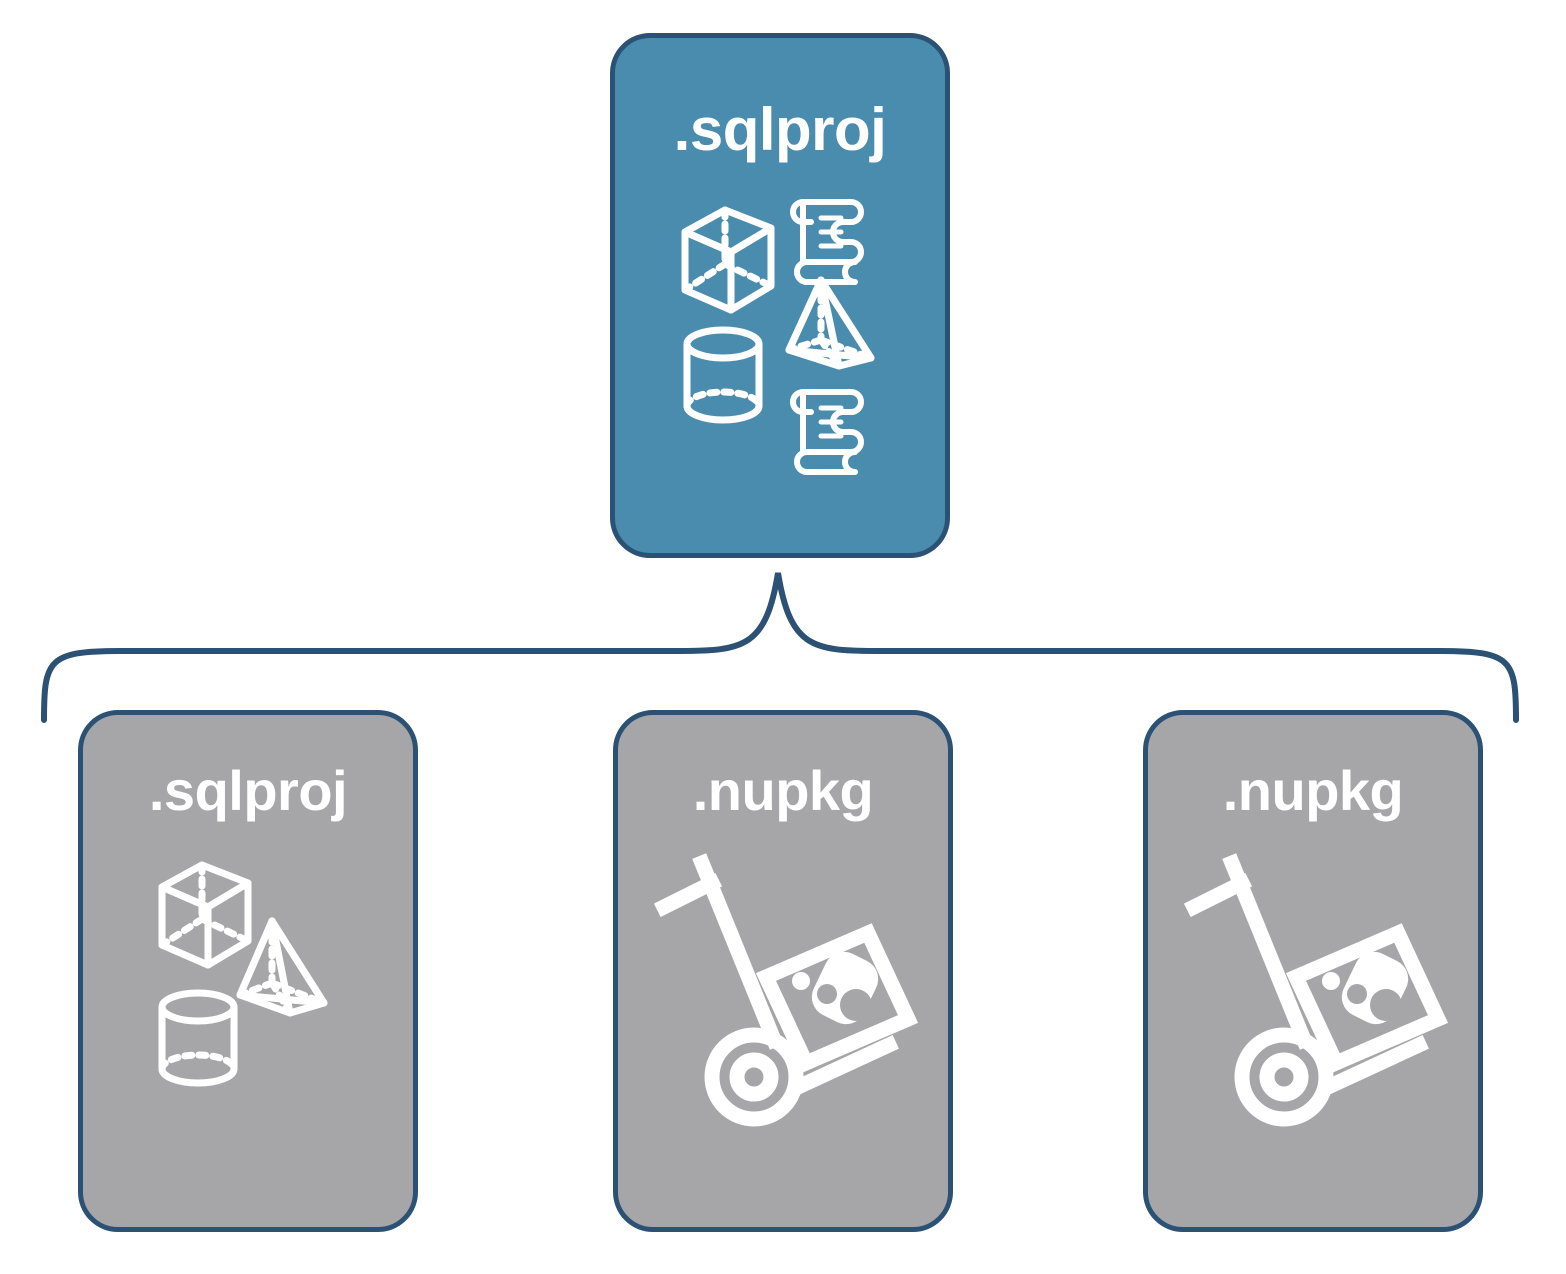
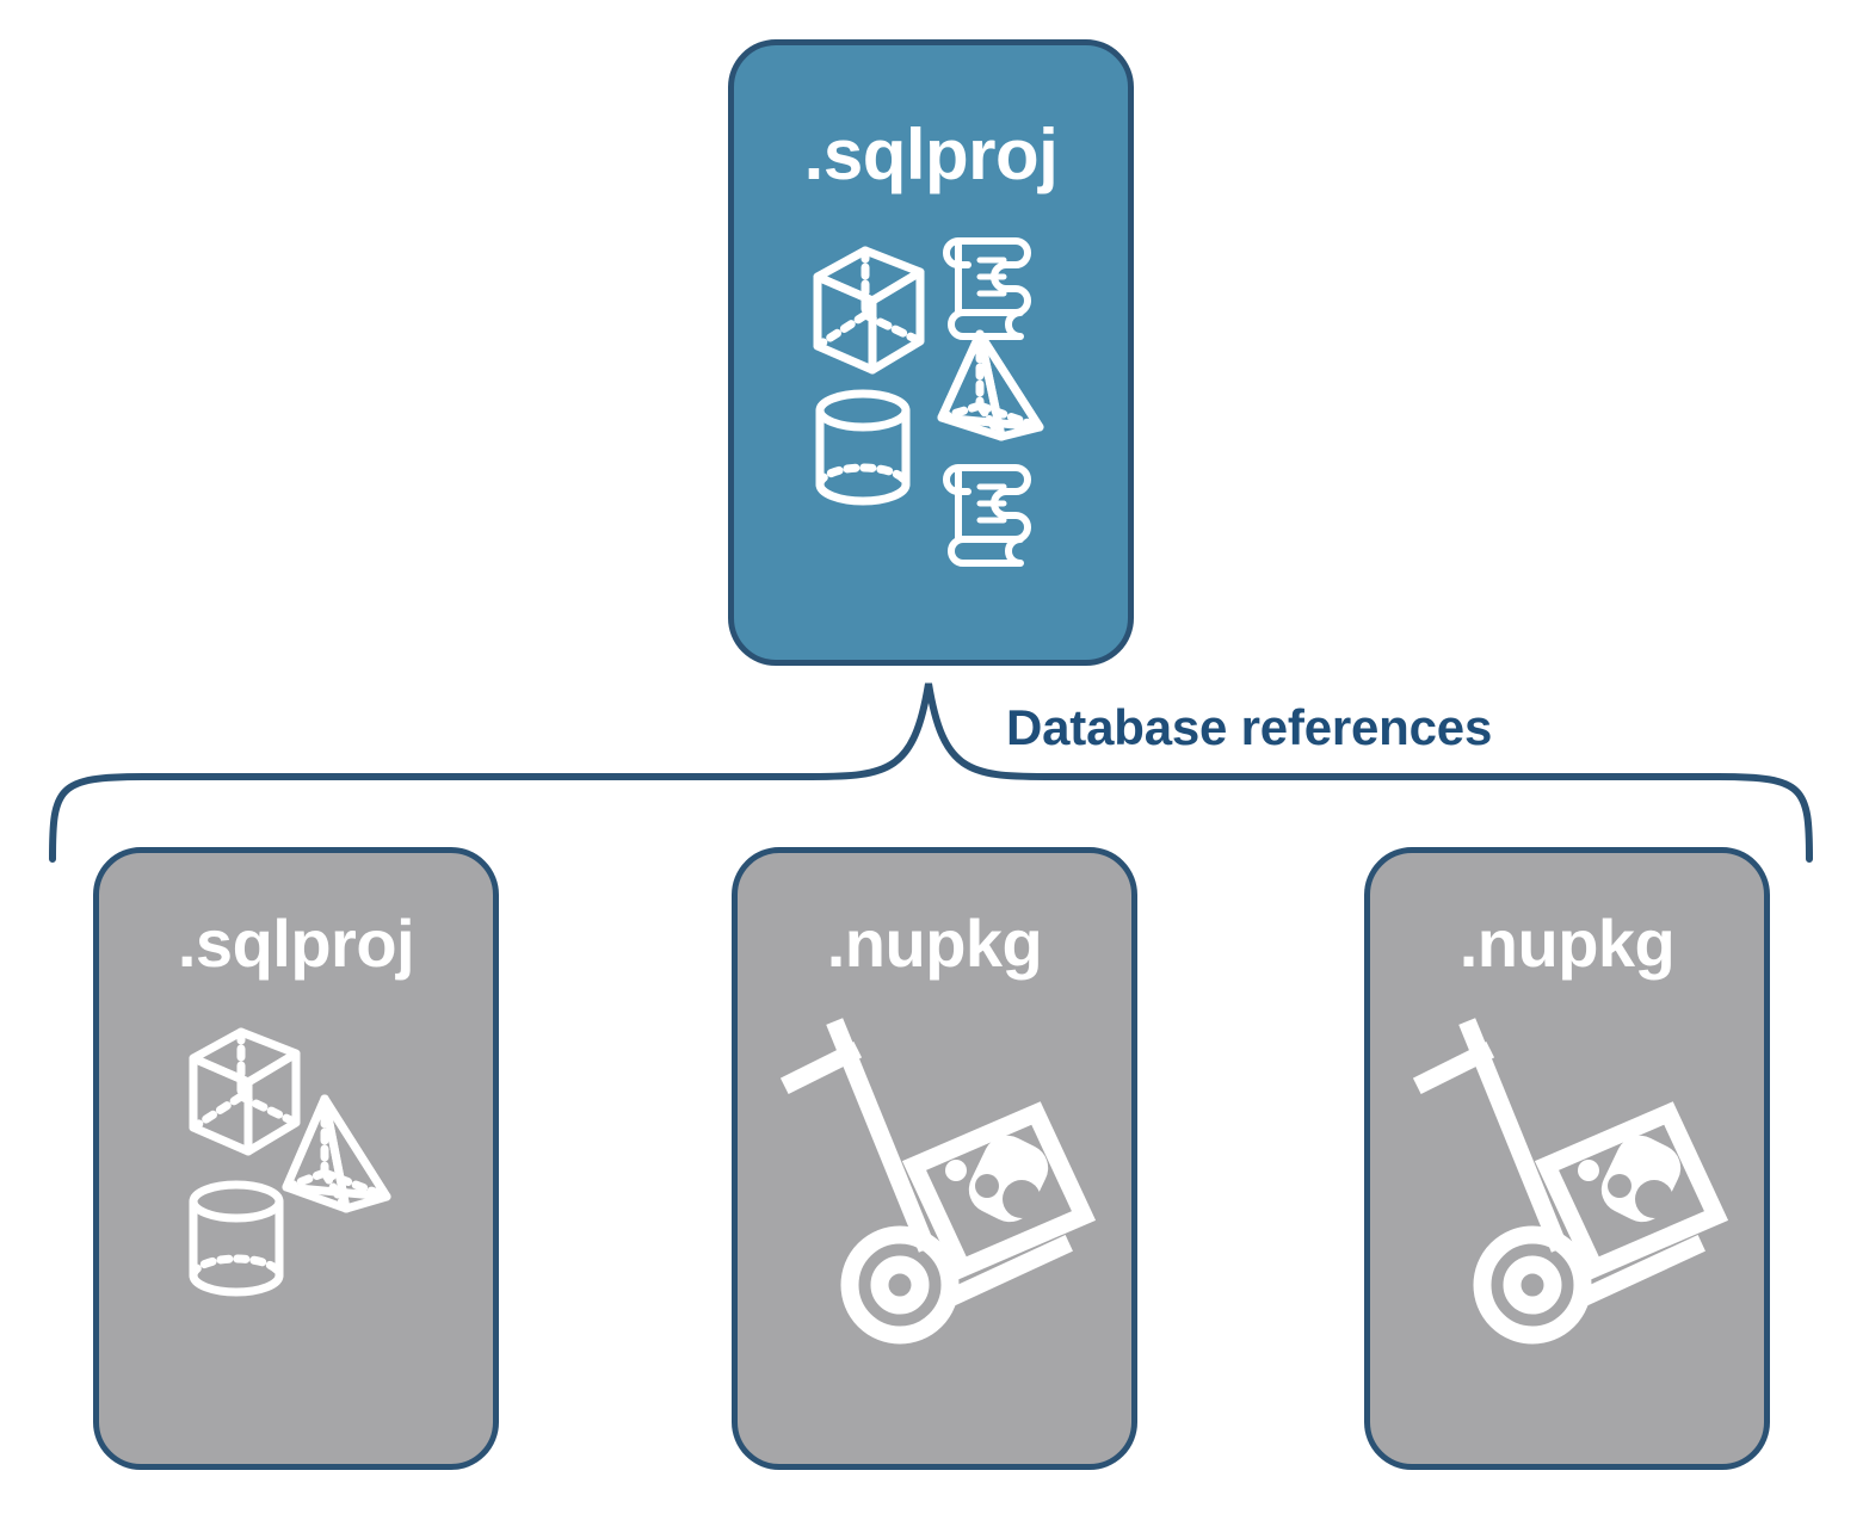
  .sqlproj
+ Database references
  .sqlproj
  .nupkg
  .nupkg
